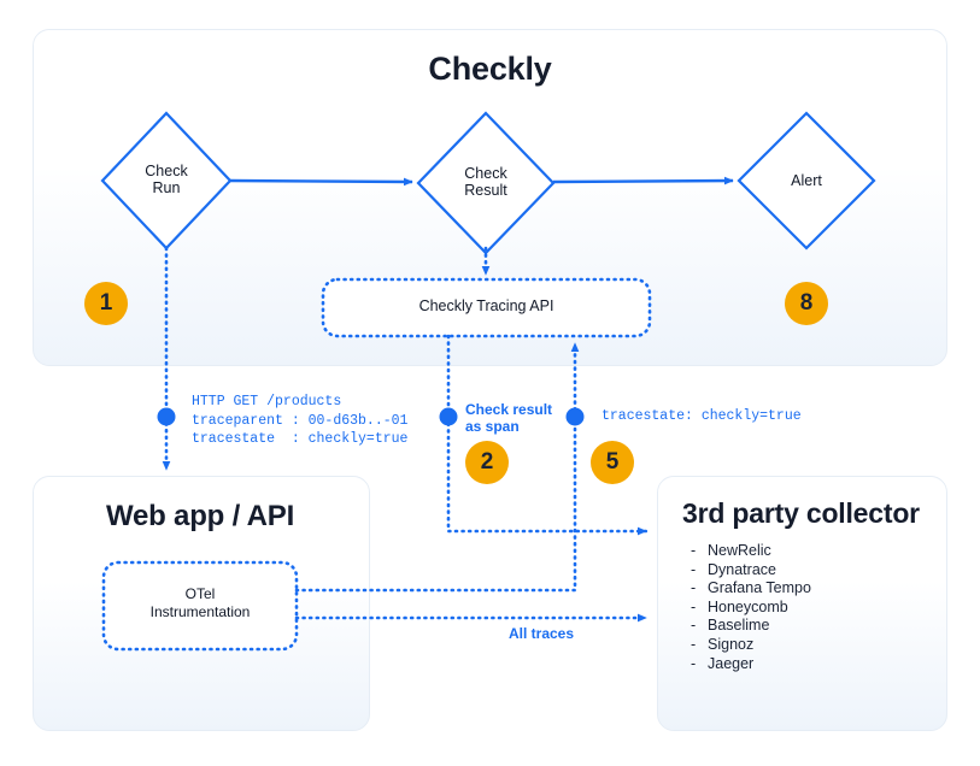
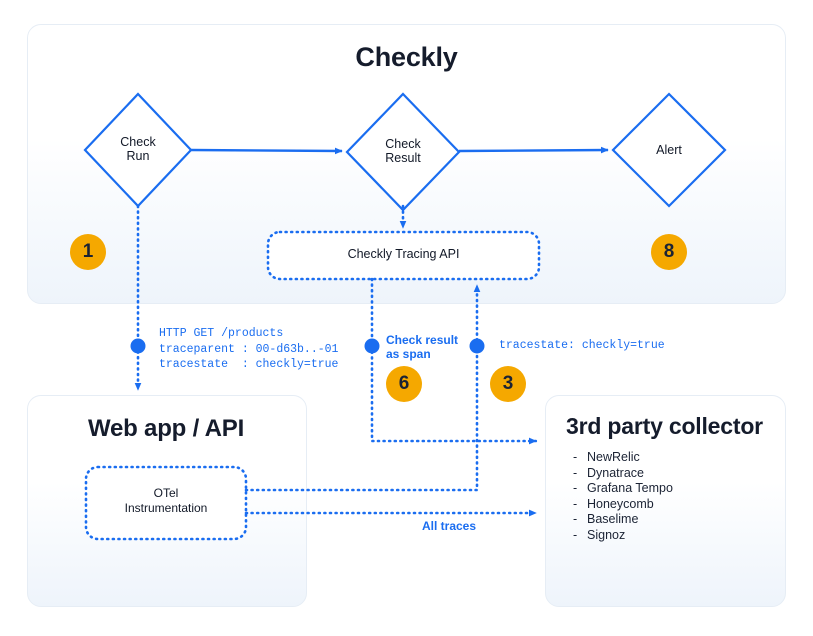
  Checkly
  Web app / API
  3rd party collector
  Check
  Run
  Check
  Result
  Alert
  Checkly Tracing API
  OTel
  Instrumentation
  1
- 2
+ 6
- 5
+ 3
  8
  HTTP GET /products
  traceparent : 00-d63b..-01
  tracestate : checkly=true
  Check result
  as span
  tracestate: checkly=true
  All traces
  - NewRelic
  - Dynatrace
  - Grafana Tempo
  - Honeycomb
  - Baselime
  - Signoz
- - Jaeger
